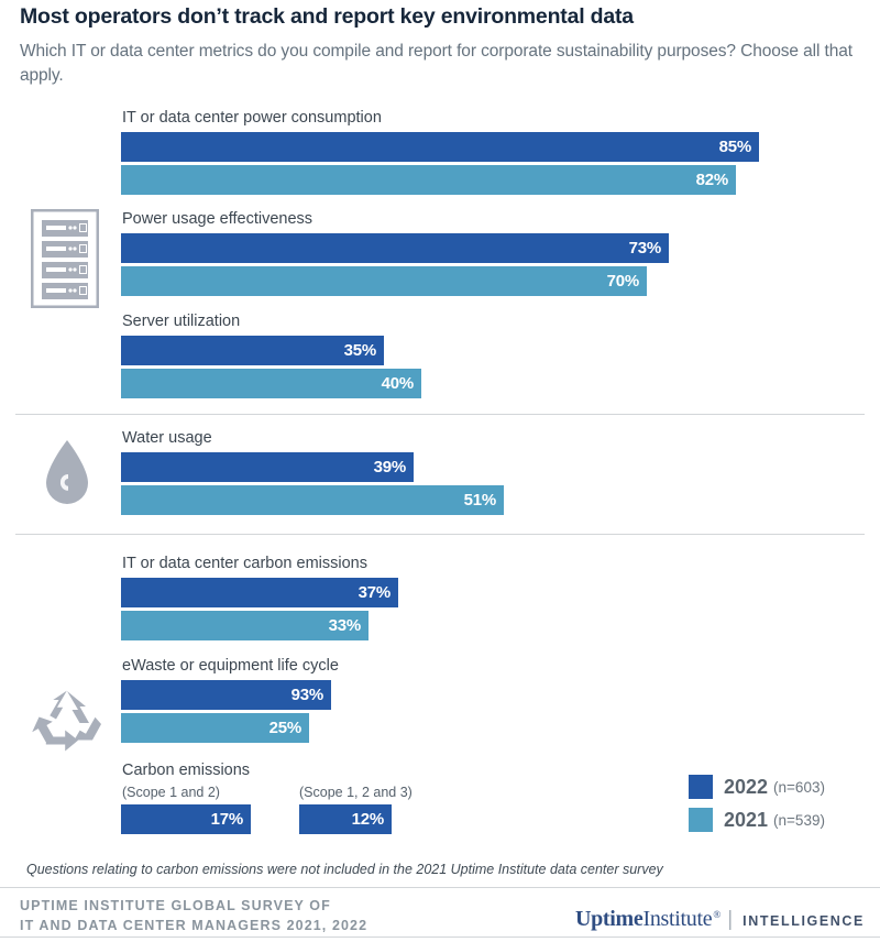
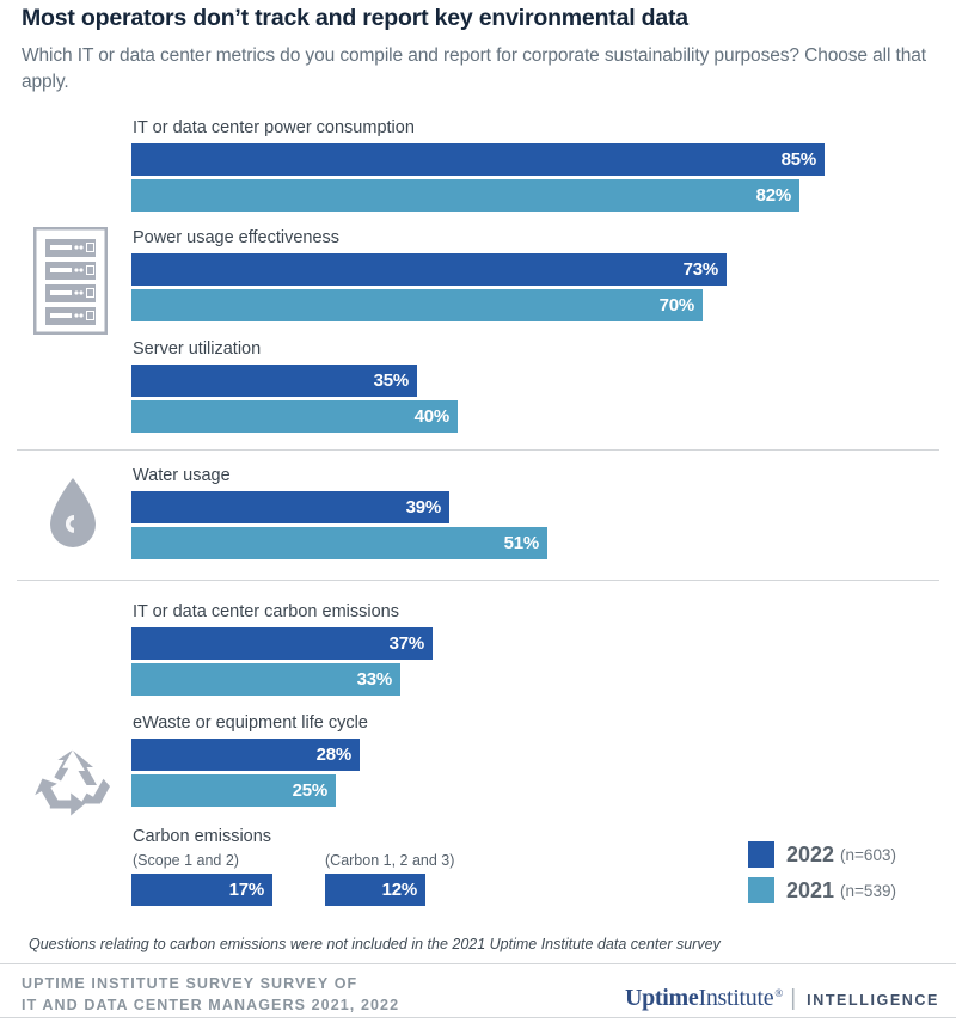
  Most operators don’t track and report key environmental data
  Which IT or data center metrics do you compile and report for corporate sustainability purposes? Choose all that apply.
  IT or data center power consumption
  85%
  82%
  Power usage effectiveness
  73%
  70%
  Server utilization
  35%
  40%
  Water usage
  39%
  51%
  IT or data center carbon emissions
  37%
  33%
  eWaste or equipment life cycle
- 93%
+ 28%
  25%
  Carbon emissions
  (Scope 1 and 2)
- (Scope 1, 2 and 3)
+ (Carbon 1, 2 and 3)
  17%
  12%
  2022
  (n=603)
  2021
  (n=539)
  Questions relating to carbon emissions were not included in the 2021 Uptime Institute data center survey
- UPTIME INSTITUTE GLOBAL SURVEY OF
+ UPTIME INSTITUTE SURVEY SURVEY OF
  IT AND DATA CENTER MANAGERS 2021, 2022
  Uptime
  Institute
  ®
  |
  INTELLIGENCE
